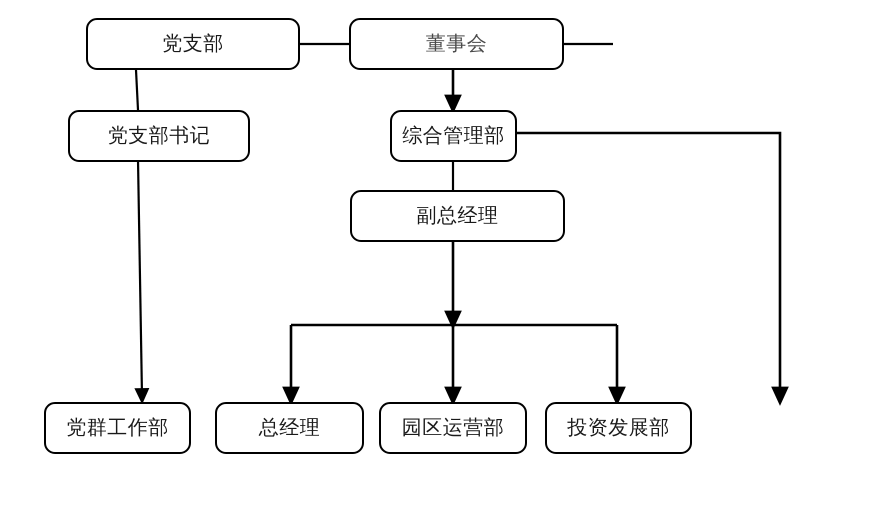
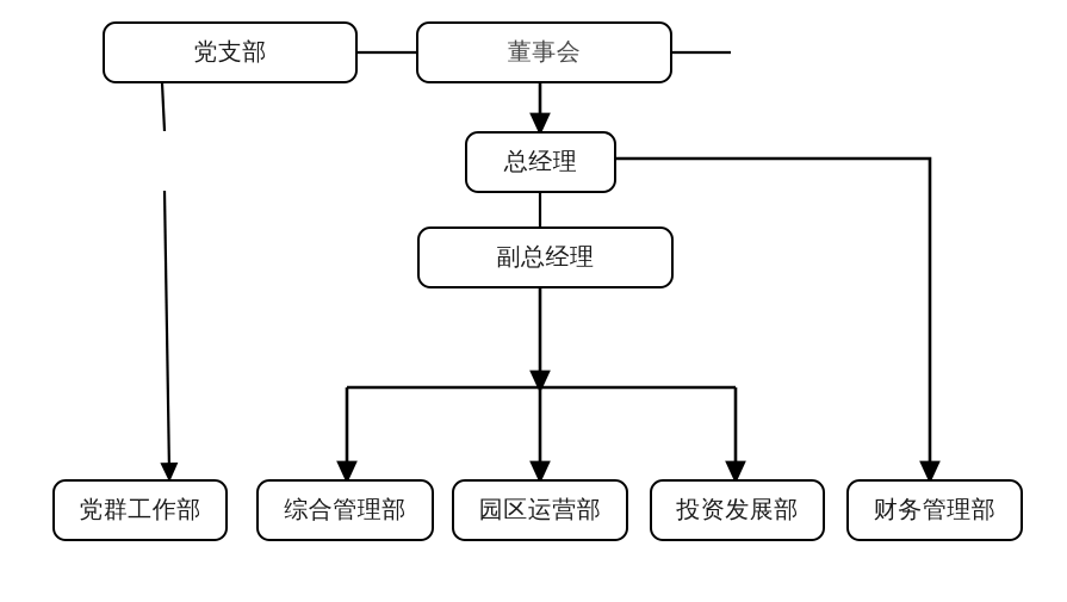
  党支部
  董事会
- 党支部书记
- 综合管理部
+ 总经理
  副总经理
  党群工作部
- 总经理
+ 综合管理部
  园区运营部
  投资发展部
+ 财务管理部
